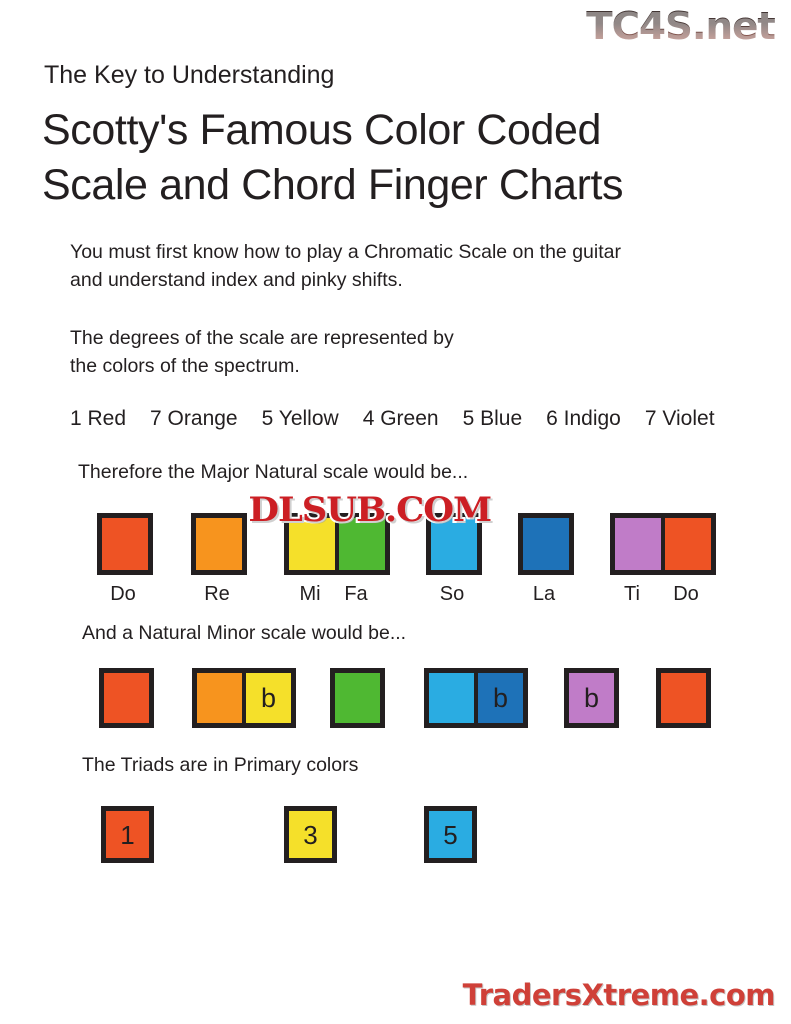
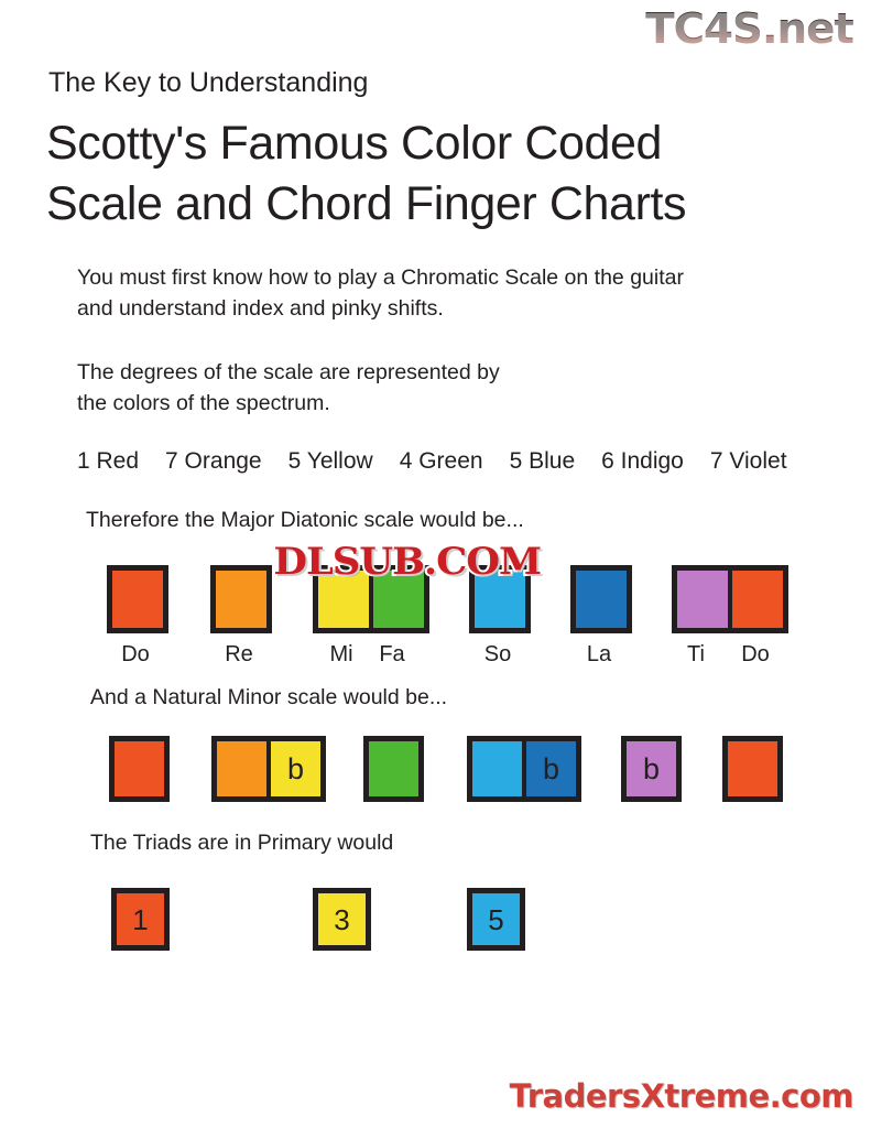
  TC4S.net
  The Key to Understanding
  Scotty's Famous Color Coded
  Scale and Chord Finger Charts
  You must first know how to play a Chromatic Scale on the guitar
  and understand index and pinky shifts.
  The degrees of the scale are represented by
  the colors of the spectrum.
  1 Red
  7 Orange
  5 Yellow
  4 Green
  5 Blue
  6 Indigo
  7 Violet
- Therefore the Major Natural scale would be...
+ Therefore the Major Diatonic scale would be...
  Do
  Re
  Mi
  Fa
  So
  La
  Ti
  Do
  And a Natural Minor scale would be...
  b
  b
  b
- The Triads are in Primary colors
+ The Triads are in Primary would
  1
  3
  5
  DLSUB.COM
  TradersXtreme.com
